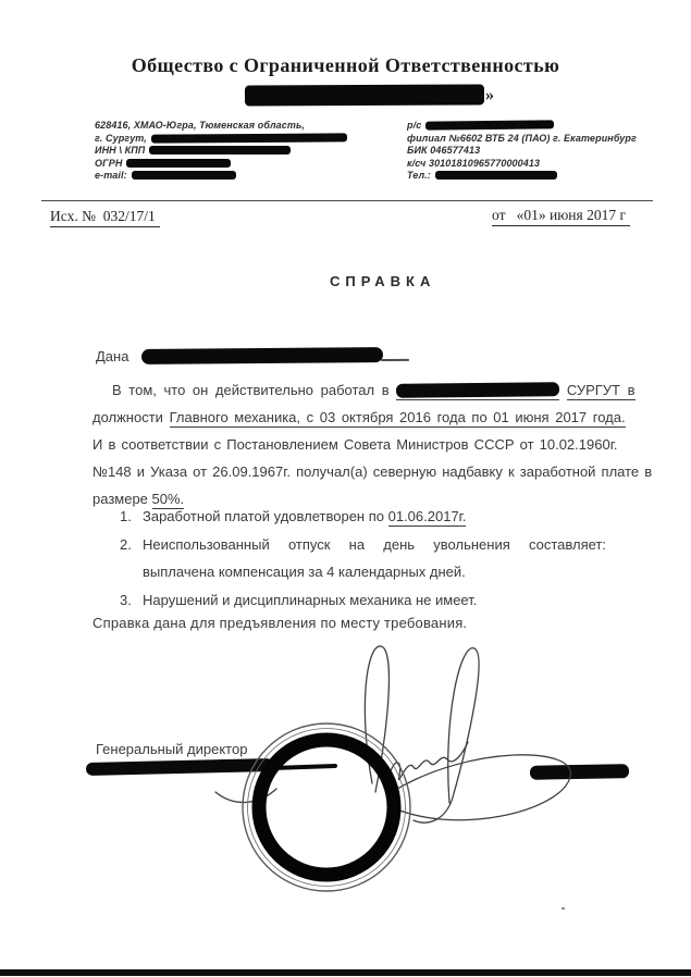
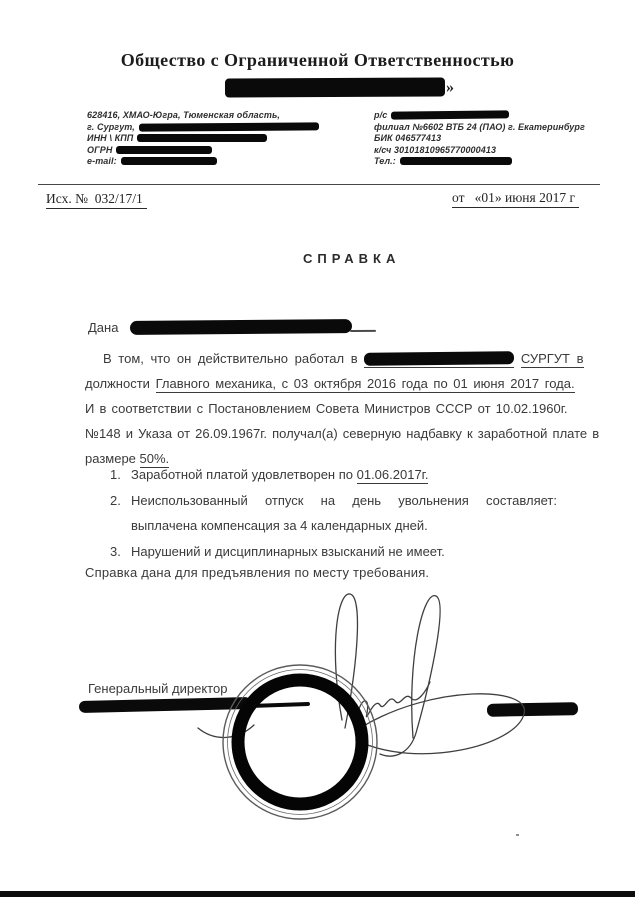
  Общество с Ограниченной Ответственностью
  »
  628416, ХМАО-Югра, Тюменская область,
  г. Сургут,
  ИНН \ КПП
  ОГРН
  e-mail:
  р/с
  филиал №6602 ВТБ 24 (ПАО) г. Екатеринбург
  БИК 046577413
  к/сч 30101810965770000413
  Тел.:
  Исх. № 032/17/1
  от «01» июня 2017 г
  СПРАВКА
  Дана
  В том, что он действительно работал в СУРГУТ в
  должности Главного механика, с 03 октября 2016 года по 01 июня 2017 года.
  И в соответствии с Постановлением Совета Министров СССР от 10.02.1960г.
  №148 и Указа от 26.09.1967г. получал(а) северную надбавку к заработной плате в
  размере 50%.
  1.
  Заработной платой удовлетворен по 01.06.2017г.
  2.
  Неиспользованный отпуск на день увольнения составляет: выплачена компенсация за 4 календарных дней.
  3.
- Нарушений и дисциплинарных механика не имеет.
+ Нарушений и дисциплинарных взысканий не имеет.
  Справка дана для предъявления по месту требования.
  Генеральный директор
